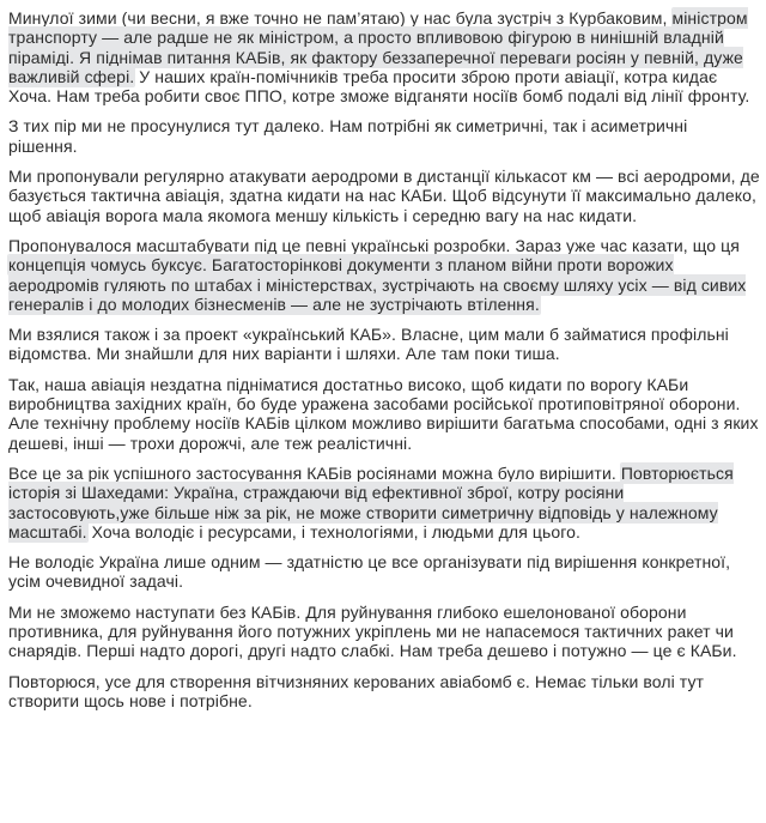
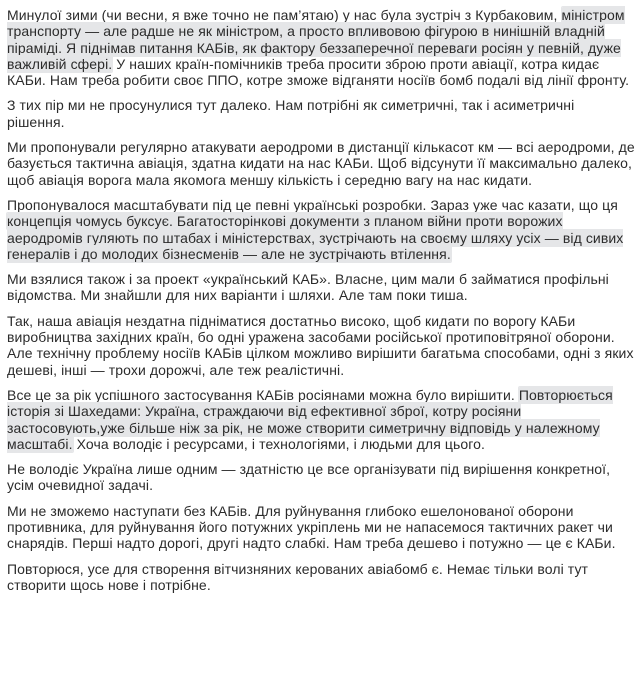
- Минулої зими (чи весни, я вже точно не пам’ятаю) у нас була зустріч з Курбаковим, міністром транспорту — але радше не як міністром, а просто впливовою фігурою в нинішній владній піраміді. Я піднімав питання КАБів, як фактору беззаперечної переваги росіян у певній, дуже важливій сфері. У наших країн-помічників треба просити зброю проти авіації, котра кидає Хоча. Нам треба робити своє ППО, котре зможе відганяти носіїв бомб подалі від лінії фронту.
+ Минулої зими (чи весни, я вже точно не пам’ятаю) у нас була зустріч з Курбаковим, міністром транспорту — але радше не як міністром, а просто впливовою фігурою в нинішній владній піраміді. Я піднімав питання КАБів, як фактору беззаперечної переваги росіян у певній, дуже важливій сфері. У наших країн-помічників треба просити зброю проти авіації, котра кидає КАБи. Нам треба робити своє ППО, котре зможе відганяти носіїв бомб подалі від лінії фронту.
  З тих пір ми не просунулися тут далеко. Нам потрібні як симетричні, так і асиметричні рішення.
  Ми пропонували регулярно атакувати аеродроми в дистанції кількасот км — всі аеродроми, де базується тактична авіація, здатна кидати на нас КАБи. Щоб відсунути її максимально далеко, щоб авіація ворога мала якомога меншу кількість і середню вагу на нас кидати.
  Пропонувалося масштабувати під це певні українські розробки. Зараз уже час казати, що ця концепція чомусь буксує. Багатосторінкові документи з планом війни проти ворожих аеродромів гуляють по штабах і міністерствах, зустрічають на своєму шляху усіх — від сивих генералів і до молодих бізнесменів — але не зустрічають втілення.
  Ми взялися також і за проект «український КАБ». Власне, цим мали б займатися профільні відомства. Ми знайшли для них варіанти і шляхи. Але там поки тиша.
- Так, наша авіація нездатна підніматися достатньо високо, щоб кидати по ворогу КАБи виробництва західних країн, бо буде уражена засобами російської протиповітряної оборони. Але технічну проблему носіїв КАБів цілком можливо вирішити багатьма способами, одні з яких дешеві, інші — трохи дорожчі, але теж реалістичні.
+ Так, наша авіація нездатна підніматися достатньо високо, щоб кидати по ворогу КАБи виробництва західних країн, бо одні уражена засобами російської протиповітряної оборони. Але технічну проблему носіїв КАБів цілком можливо вирішити багатьма способами, одні з яких дешеві, інші — трохи дорожчі, але теж реалістичні.
  Все це за рік успішного застосування КАБів росіянами можна було вирішити. Повторюється історія зі Шахедами: Україна, страждаючи від ефективної зброї, котру росіяни застосовують,уже більше ніж за рік, не може створити симетричну відповідь у належному масштабі. Хоча володіє і ресурсами, і технологіями, і людьми для цього.
  Не володіє Україна лише одним — здатністю це все організувати під вирішення конкретної, усім очевидної задачі.
  Ми не зможемо наступати без КАБів. Для руйнування глибоко ешелонованої оборони противника, для руйнування його потужних укріплень ми не напасемося тактичних ракет чи снарядів. Перші надто дорогі, другі надто слабкі. Нам треба дешево і потужно — це є КАБи.
  Повторюся, усе для створення вітчизняних керованих авіабомб є. Немає тільки волі тут створити щось нове і потрібне.
